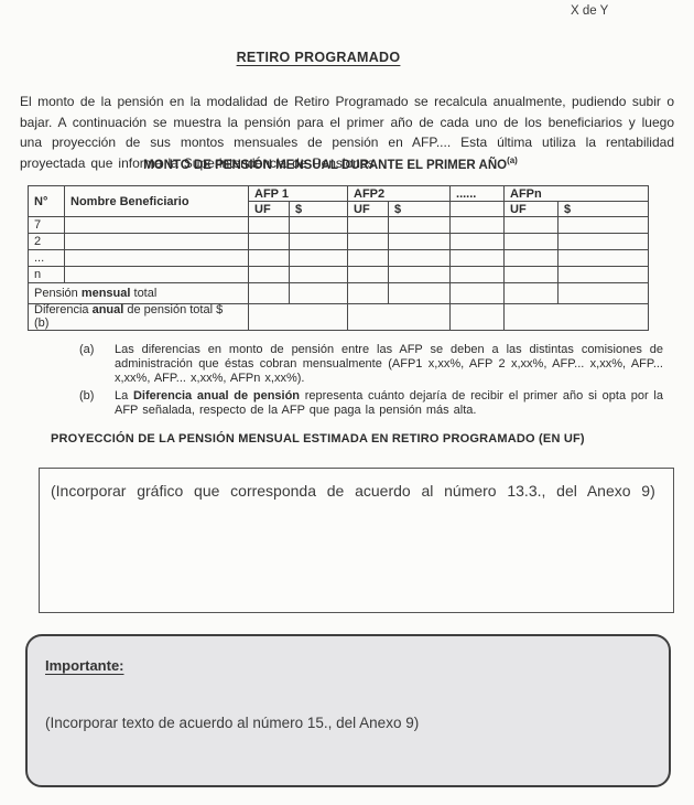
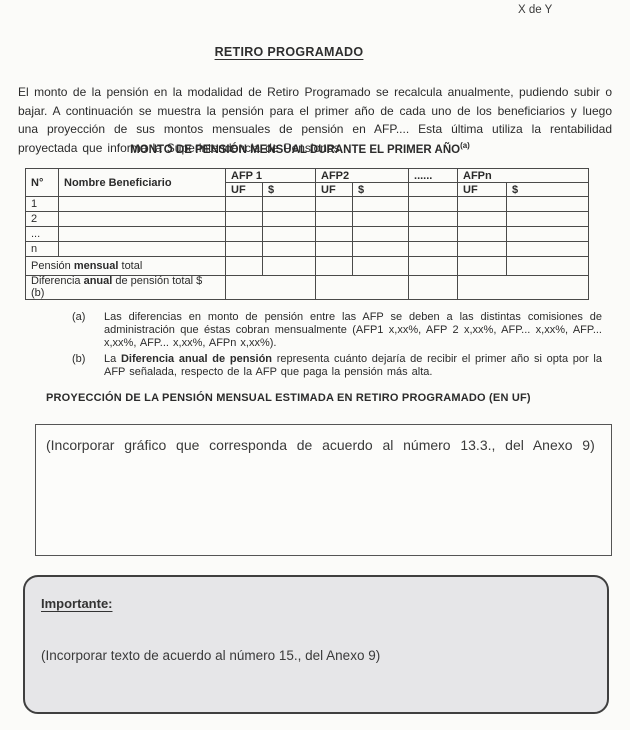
  X de Y
  RETIRO PROGRAMADO
  El monto de la pensión en la modalidad de Retiro Programado se recalcula anualmente, pudiendo subir o bajar. A continuación se muestra la pensión para el primer año de cada uno de los beneficiarios y luego una proyección de sus montos mensuales de pensión en AFP.... Esta última utiliza la rentabilidad proyectada que informa la Superintendencia de Pensiones.
  MONTO DE PENSIÓN MENSUAL DURANTE EL PRIMER AÑO(a)
  N°	Nombre Beneficiario	AFP 1	AFP2	......	AFPn
  UF	$	UF	$		UF	$
- 7
+ 1
  2
  ...
  n
  Pensión mensual total
  Diferencia anual de pensión total $(b)
  (a)
  Las diferencias en monto de pensión entre las AFP se deben a las distintas comisiones de administración que éstas cobran mensualmente (AFP1 x,xx%, AFP 2 x,xx%, AFP... x,xx%, AFP... x,xx%, AFP... x,xx%, AFPn x,xx%).
  (b)
  La Diferencia anual de pensión representa cuánto dejaría de recibir el primer año si opta por la AFP señalada, respecto de la AFP que paga la pensión más alta.
  PROYECCIÓN DE LA PENSIÓN MENSUAL ESTIMADA EN RETIRO PROGRAMADO (EN UF)
  (Incorporar gráfico que corresponda de acuerdo al número 13.3., del Anexo 9)
  Importante:
  (Incorporar texto de acuerdo al número 15., del Anexo 9)
